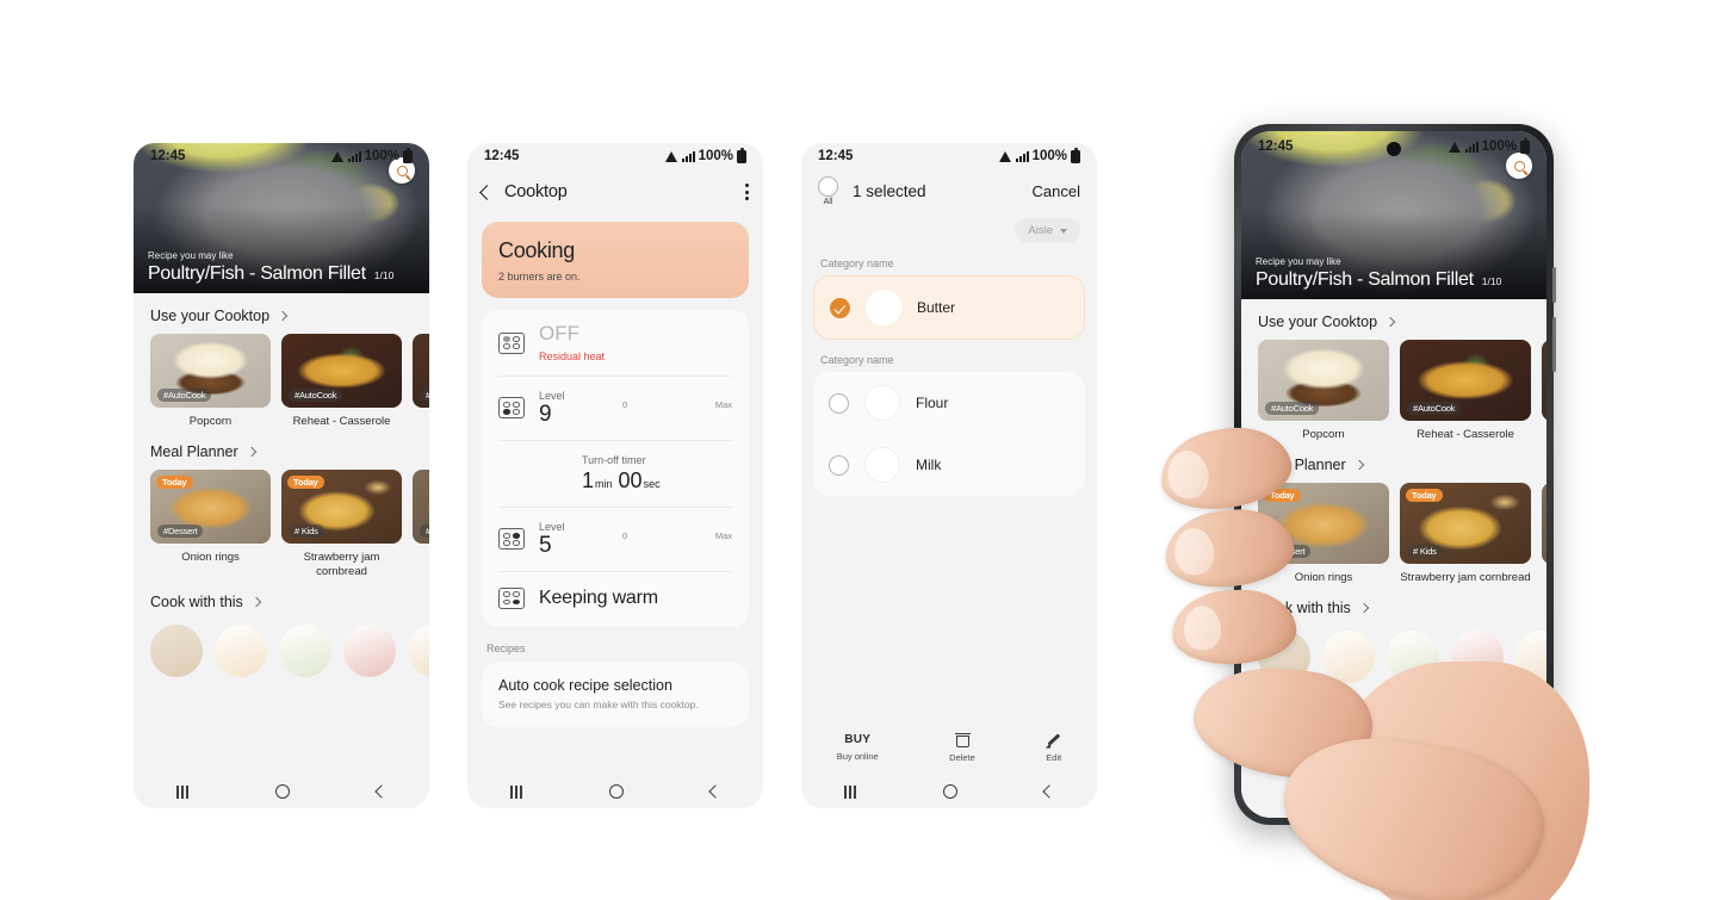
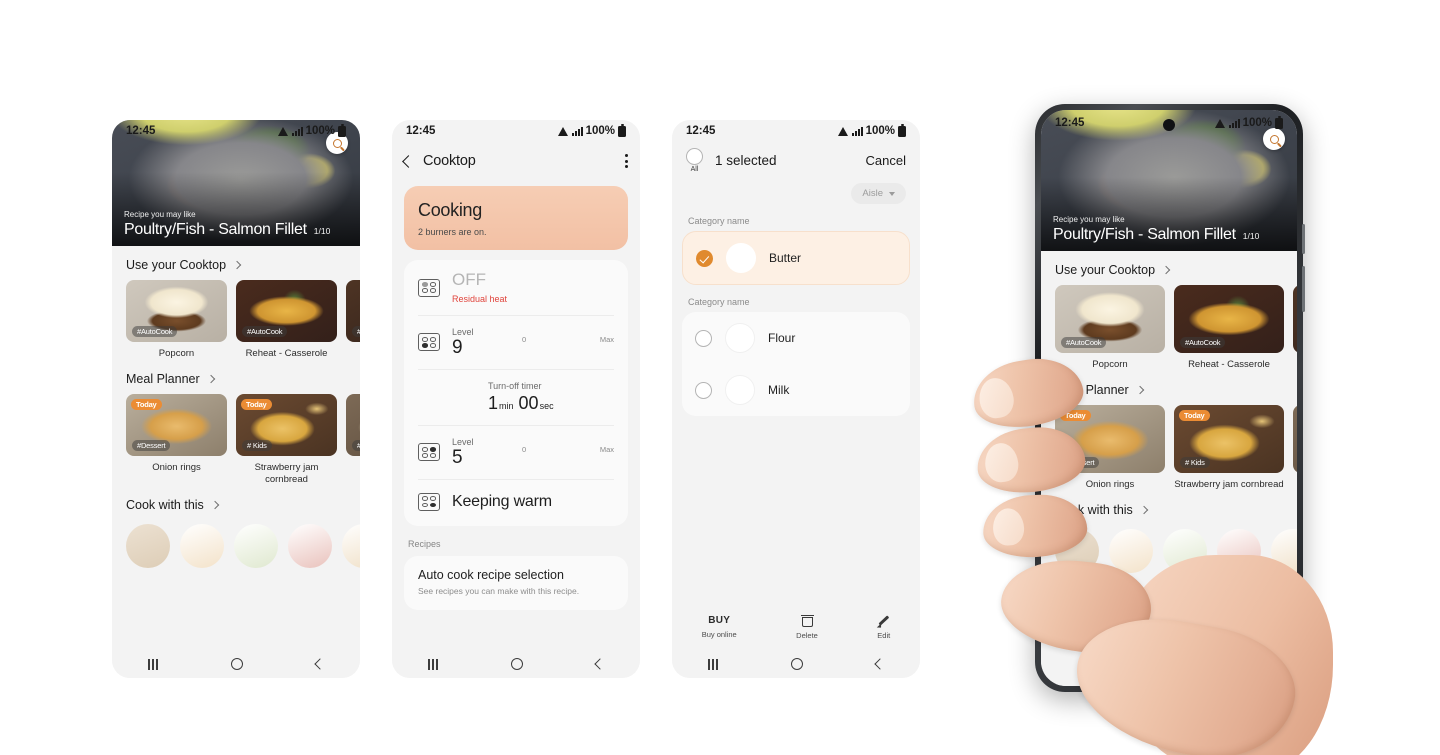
  12:45
  100%
  Recipe you may like
  Poultry/Fish - Salmon Fillet
  1/10
  Use your Cooktop
  #AutoCook
  Popcorn
  #AutoCook
  Reheat - Casserole
  Meal Planner
  Today
  #Dessert
  Onion rings
  Today
  # Kids
  Strawberry jam cornbread
  Cook with this
  12:45
  100%
  Cooktop
  Cooking
  2 burners are on.
  OFF
  Residual heat
  Level
  9
  0
  Max
  Turn-off timer
  1min 00sec
  Level
  5
  0
  Max
  Keeping warm
  Recipes
  Auto cook recipe selection
- See recipes you can make with this cooktop.
+ See recipes you can make with this recipe.
  12:45
  100%
  1 selected
  Cancel
  Aisle
  Category name
  Butter
  Category name
  Flour
  Milk
  BUY
  Buy online
  Delete
  Edit
  12:45
  100%
  Recipe you may like
  Poultry/Fish - Salmon Fillet
  1/10
  Use your Cooktop
  #AutoCook
  Popcorn
  #AutoCook
  Reheat - Casserole
  Today
  Onion rings
  Today
  # Kids
  Strawberry jam cornbread
  k with this
